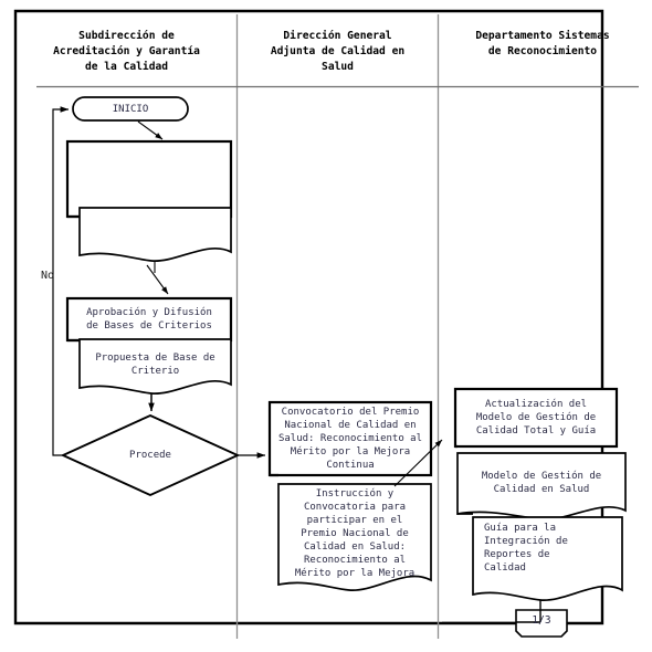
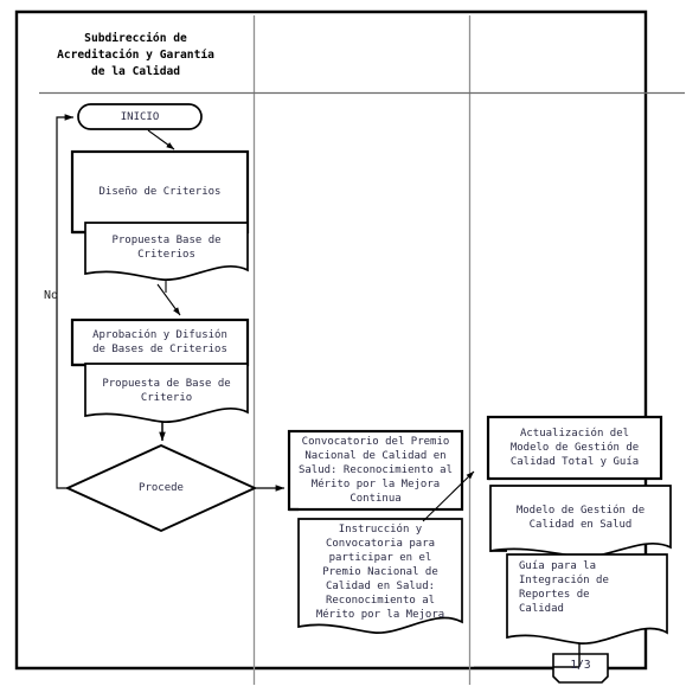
  Subdirección de
  Acreditación y Garantía
  de la Calidad
- Dirección General
- Adjunta de Calidad en
- Salud
- Departamento Sistemas
- de Reconocimiento
  INICIO
+ Diseño de Criterios
+ Propuesta Base de
+ Criterios
  Aprobación y Difusión
  de Bases de Criterios
  Propuesta de Base de
  Criterio
  Procede
  Convocatorio del Premio
  Nacional de Calidad en
  Salud: Reconocimiento al
  Mérito por la Mejora
  Continua
  Instrucción y
  Convocatoria para
  participar en el
  Premio Nacional de
  Calidad en Salud:
  Reconocimiento al
  Mérito por la Mejora
  Actualización del
  Modelo de Gestión de
  Calidad Total y Guía
  Modelo de Gestión de
  Calidad en Salud
  Guía para la
  Integración de
  Reportes de
  Calidad
  No
  1/3
